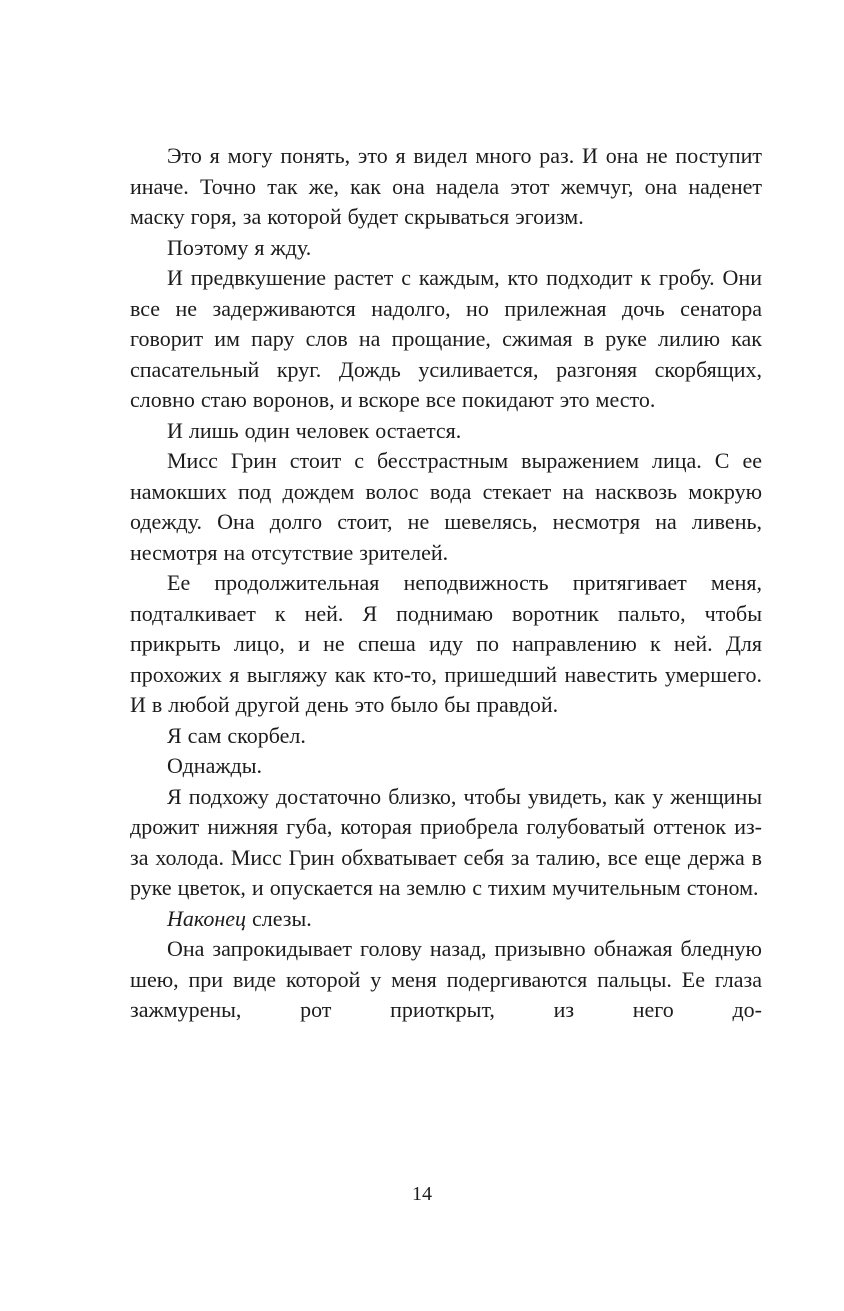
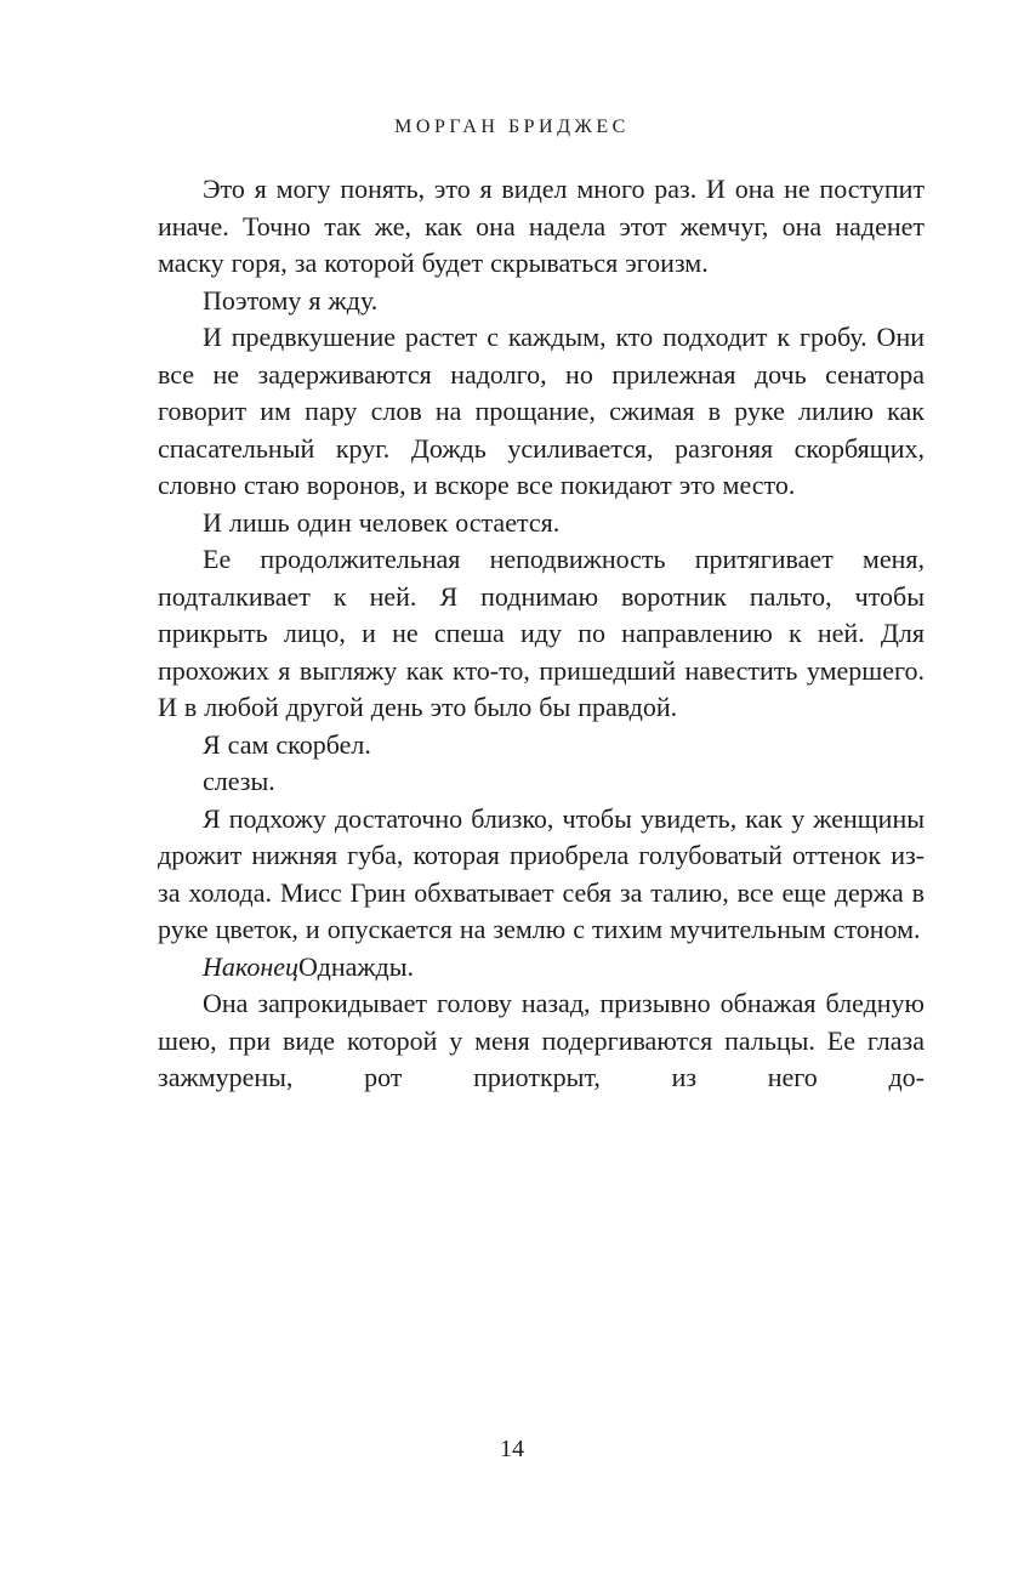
+ МОРГАН БРИДЖЕС
  Это я могу понять, это я видел много раз. И она не поступит иначе. Точно так же, как она надела этот жемчуг, она наденет маску горя, за которой будет скрываться эгоизм.
  Поэтому я жду.
  И предвкушение растет с каждым, кто подходит к гробу. Они все не задерживаются надолго, но прилежная дочь сенатора говорит им пару слов на прощание, сжимая в руке лилию как спасательный круг. Дождь усиливается, разгоняя скорбящих, словно стаю воронов, и вскоре все покидают это место.
  И лишь один человек остается.
- Мисс Грин стоит с бесстрастным выражением лица. С ее намокших под дождем волос вода стекает на насквозь мокрую одежду. Она долго стоит, не шевелясь, несмотря на ливень, несмотря на отсутствие зрителей.
  Ее продолжительная неподвижность притягивает меня, подталкивает к ней. Я поднимаю воротник пальто, чтобы прикрыть лицо, и не спеша иду по направлению к ней. Для прохожих я выгляжу как кто-то, пришедший навестить умершего. И в любой другой день это было бы правдой.
  Я сам скорбел.
- Однажды.
+ слезы.
  Я подхожу достаточно близко, чтобы увидеть, как у женщины дрожит нижняя губа, которая приобрела голубоватый оттенок из-за холода. Мисс Грин обхватывает себя за талию, все еще держа в руке цветок, и опускается на землю с тихим мучительным стоном.
- Наконец слезы.
+ НаконецОднажды.
  Она запрокидывает голову назад, призывно обнажая бледную шею, при виде которой у меня подергиваются пальцы. Ее глаза зажмурены, рот приоткрыт, из него до-
  14
